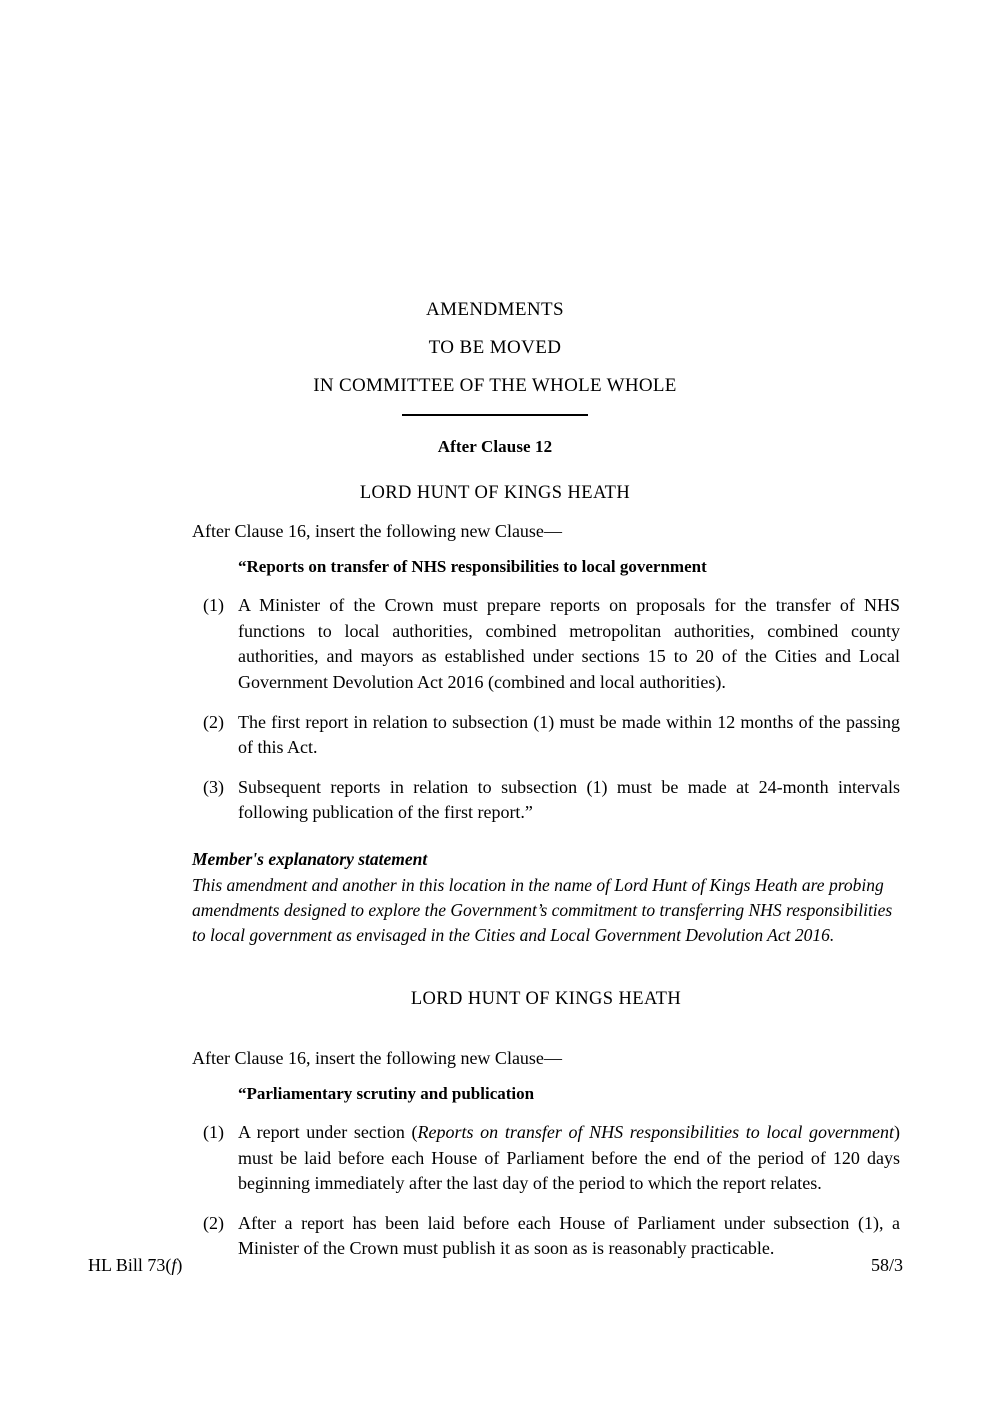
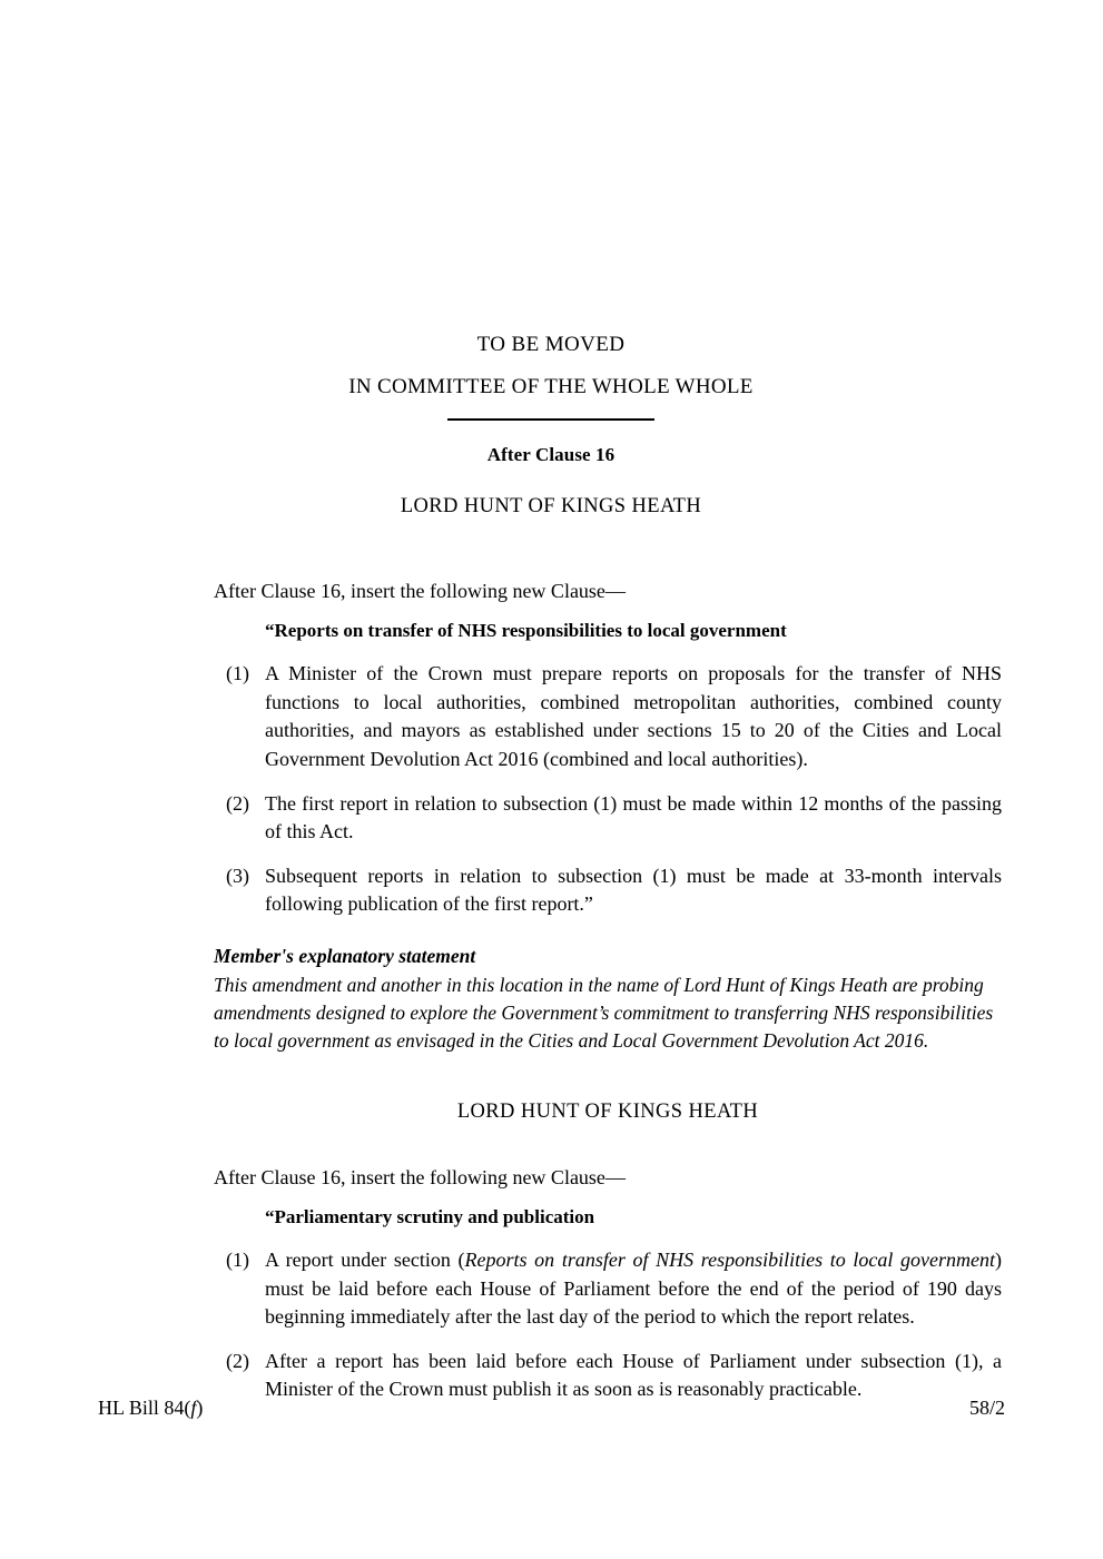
- AMENDMENTS
  TO BE MOVED
  IN COMMITTEE OF THE WHOLE WHOLE
- After Clause 12
+ After Clause 16
  LORD HUNT OF KINGS HEATH
  After Clause 16, insert the following new Clause—
  “Reports on transfer of NHS responsibilities to local government
  (1)
  A Minister of the Crown must prepare reports on proposals for the transfer of NHS functions to local authorities, combined metropolitan authorities, combined county authorities, and mayors as established under sections 15 to 20 of the Cities and Local Government Devolution Act 2016 (combined and local authorities).
  (2)
  The first report in relation to subsection (1) must be made within 12 months of the passing of this Act.
  (3)
- Subsequent reports in relation to subsection (1) must be made at 24-month intervals following publication of the first report.”
+ Subsequent reports in relation to subsection (1) must be made at 33-month intervals following publication of the first report.”
  Member's explanatory statement
  This amendment and another in this location in the name of Lord Hunt of Kings Heath are probing amendments designed to explore the Government’s commitment to transferring NHS responsibilities to local government as envisaged in the Cities and Local Government Devolution Act 2016.
  LORD HUNT OF KINGS HEATH
  After Clause 16, insert the following new Clause—
  “Parliamentary scrutiny and publication
  (1)
- A report under section (Reports on transfer of NHS responsibilities to local government) must be laid before each House of Parliament before the end of the period of 120 days beginning immediately after the last day of the period to which the report relates.
+ A report under section (Reports on transfer of NHS responsibilities to local government) must be laid before each House of Parliament before the end of the period of 190 days beginning immediately after the last day of the period to which the report relates.
  (2)
  After a report has been laid before each House of Parliament under subsection (1), a Minister of the Crown must publish it as soon as is reasonably practicable.
- HL Bill 73(f)
+ HL Bill 84(f)
- 58/3
+ 58/2
